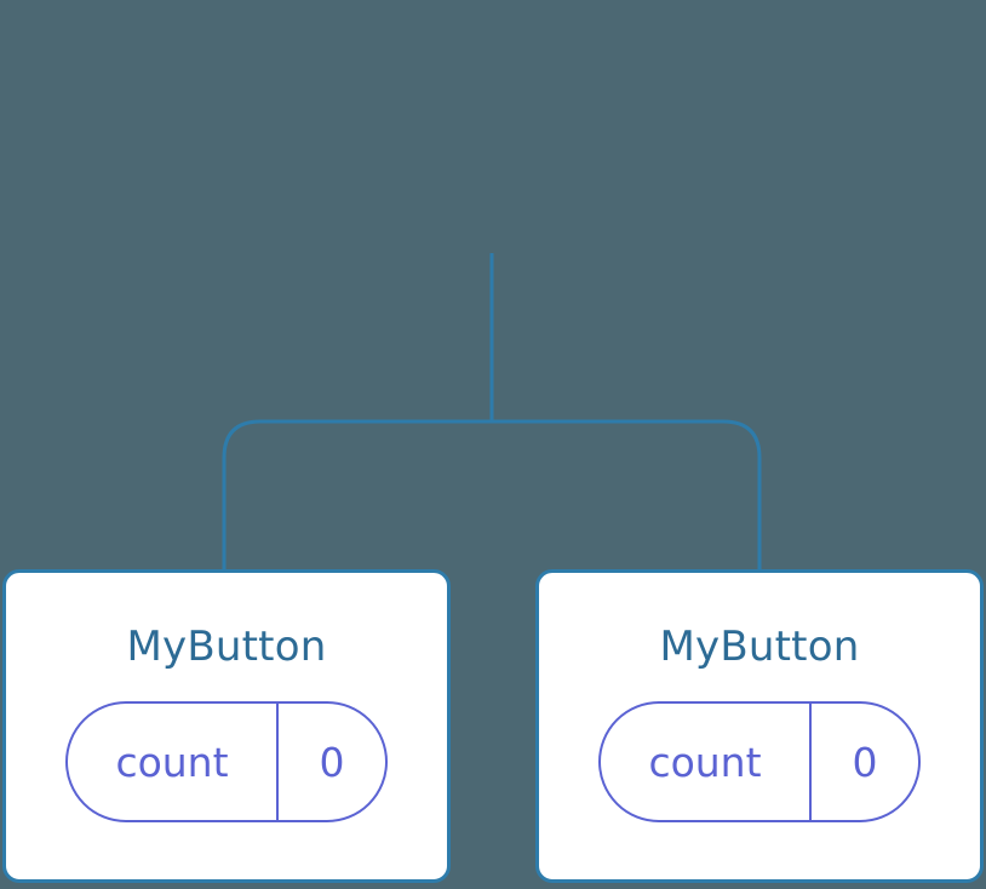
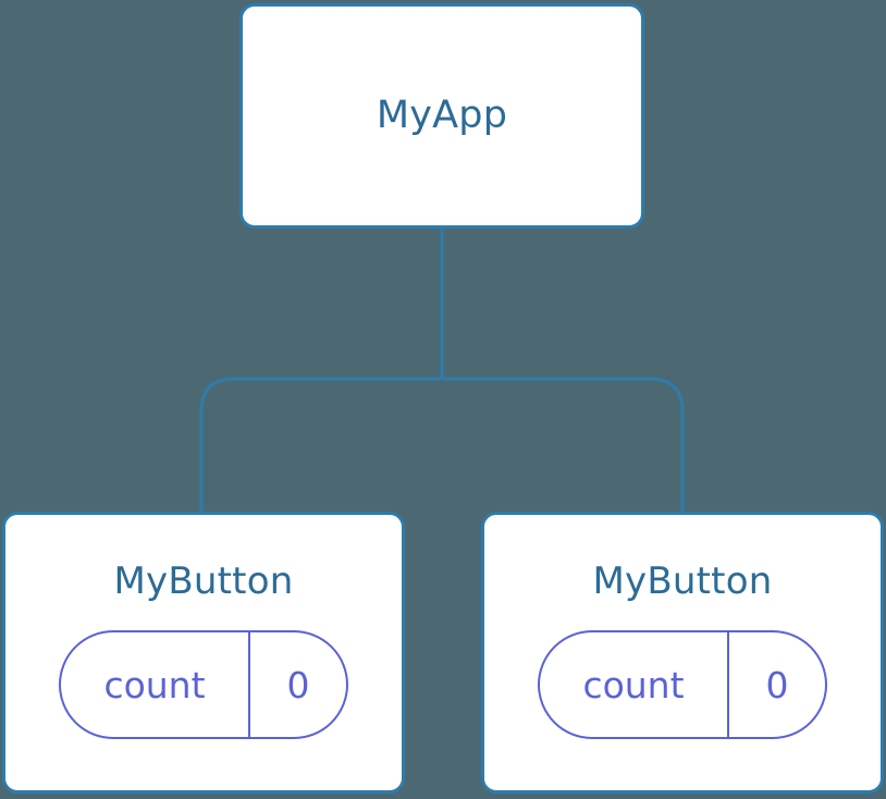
+ MyApp
  MyButton
  count
  0
  MyButton
  count
  0
